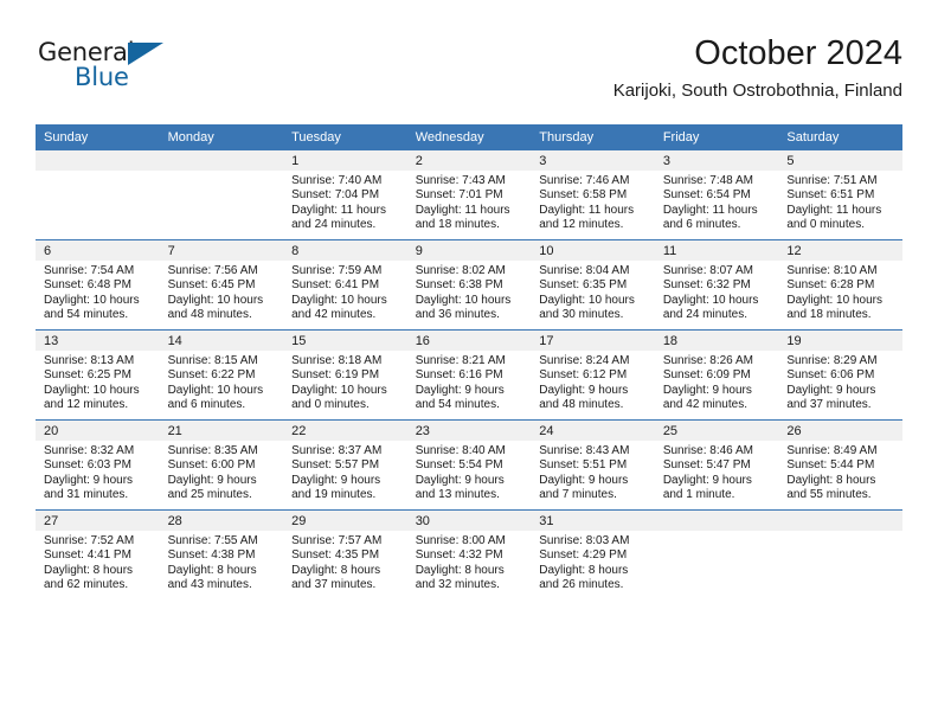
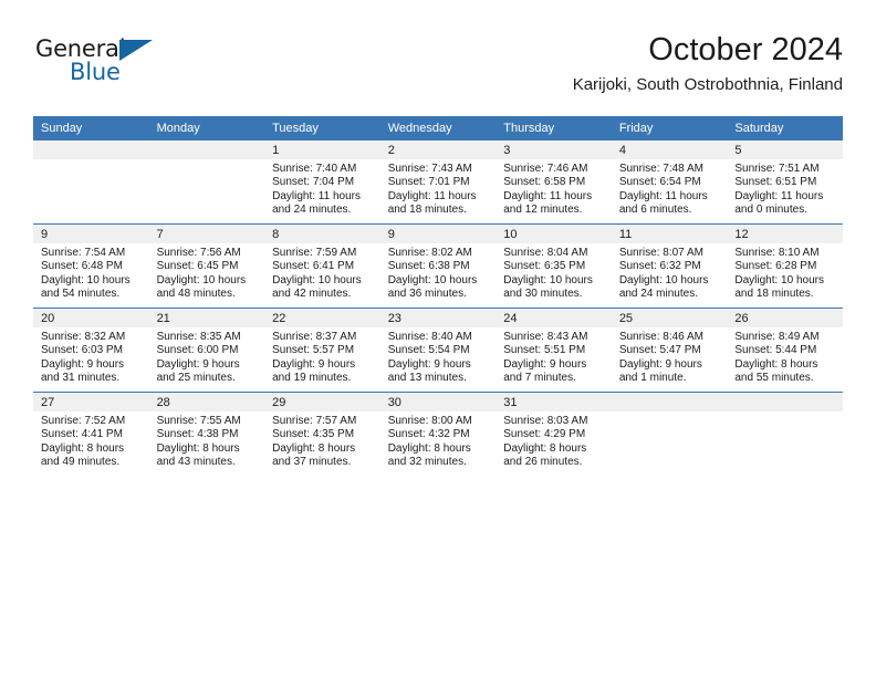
  General
  Blue
  October 2024
  Karijoki, South Ostrobothnia, Finland
  Sunday	Monday	Tuesday	Wednesday	Thursday	Friday	Saturday
- 		1 Sunrise: 7:40 AM Sunset: 7:04 PM Daylight: 11 hours and 24 minutes.	2 Sunrise: 7:43 AM Sunset: 7:01 PM Daylight: 11 hours and 18 minutes.	3 Sunrise: 7:46 AM Sunset: 6:58 PM Daylight: 11 hours and 12 minutes.	3 Sunrise: 7:48 AM Sunset: 6:54 PM Daylight: 11 hours and 6 minutes.	5 Sunrise: 7:51 AM Sunset: 6:51 PM Daylight: 11 hours and 0 minutes.
+ 		1 Sunrise: 7:40 AM Sunset: 7:04 PM Daylight: 11 hours and 24 minutes.	2 Sunrise: 7:43 AM Sunset: 7:01 PM Daylight: 11 hours and 18 minutes.	3 Sunrise: 7:46 AM Sunset: 6:58 PM Daylight: 11 hours and 12 minutes.	4 Sunrise: 7:48 AM Sunset: 6:54 PM Daylight: 11 hours and 6 minutes.	5 Sunrise: 7:51 AM Sunset: 6:51 PM Daylight: 11 hours and 0 minutes.
- 6 Sunrise: 7:54 AM Sunset: 6:48 PM Daylight: 10 hours and 54 minutes.	7 Sunrise: 7:56 AM Sunset: 6:45 PM Daylight: 10 hours and 48 minutes.	8 Sunrise: 7:59 AM Sunset: 6:41 PM Daylight: 10 hours and 42 minutes.	9 Sunrise: 8:02 AM Sunset: 6:38 PM Daylight: 10 hours and 36 minutes.	10 Sunrise: 8:04 AM Sunset: 6:35 PM Daylight: 10 hours and 30 minutes.	11 Sunrise: 8:07 AM Sunset: 6:32 PM Daylight: 10 hours and 24 minutes.	12 Sunrise: 8:10 AM Sunset: 6:28 PM Daylight: 10 hours and 18 minutes.
+ 9 Sunrise: 7:54 AM Sunset: 6:48 PM Daylight: 10 hours and 54 minutes.	7 Sunrise: 7:56 AM Sunset: 6:45 PM Daylight: 10 hours and 48 minutes.	8 Sunrise: 7:59 AM Sunset: 6:41 PM Daylight: 10 hours and 42 minutes.	9 Sunrise: 8:02 AM Sunset: 6:38 PM Daylight: 10 hours and 36 minutes.	10 Sunrise: 8:04 AM Sunset: 6:35 PM Daylight: 10 hours and 30 minutes.	11 Sunrise: 8:07 AM Sunset: 6:32 PM Daylight: 10 hours and 24 minutes.	12 Sunrise: 8:10 AM Sunset: 6:28 PM Daylight: 10 hours and 18 minutes.
- 13 Sunrise: 8:13 AM Sunset: 6:25 PM Daylight: 10 hours and 12 minutes.	14 Sunrise: 8:15 AM Sunset: 6:22 PM Daylight: 10 hours and 6 minutes.	15 Sunrise: 8:18 AM Sunset: 6:19 PM Daylight: 10 hours and 0 minutes.	16 Sunrise: 8:21 AM Sunset: 6:16 PM Daylight: 9 hours and 54 minutes.	17 Sunrise: 8:24 AM Sunset: 6:12 PM Daylight: 9 hours and 48 minutes.	18 Sunrise: 8:26 AM Sunset: 6:09 PM Daylight: 9 hours and 42 minutes.	19 Sunrise: 8:29 AM Sunset: 6:06 PM Daylight: 9 hours and 37 minutes.
  20 Sunrise: 8:32 AM Sunset: 6:03 PM Daylight: 9 hours and 31 minutes.	21 Sunrise: 8:35 AM Sunset: 6:00 PM Daylight: 9 hours and 25 minutes.	22 Sunrise: 8:37 AM Sunset: 5:57 PM Daylight: 9 hours and 19 minutes.	23 Sunrise: 8:40 AM Sunset: 5:54 PM Daylight: 9 hours and 13 minutes.	24 Sunrise: 8:43 AM Sunset: 5:51 PM Daylight: 9 hours and 7 minutes.	25 Sunrise: 8:46 AM Sunset: 5:47 PM Daylight: 9 hours and 1 minute.	26 Sunrise: 8:49 AM Sunset: 5:44 PM Daylight: 8 hours and 55 minutes.
- 27 Sunrise: 7:52 AM Sunset: 4:41 PM Daylight: 8 hours and 62 minutes.	28 Sunrise: 7:55 AM Sunset: 4:38 PM Daylight: 8 hours and 43 minutes.	29 Sunrise: 7:57 AM Sunset: 4:35 PM Daylight: 8 hours and 37 minutes.	30 Sunrise: 8:00 AM Sunset: 4:32 PM Daylight: 8 hours and 32 minutes.	31 Sunrise: 8:03 AM Sunset: 4:29 PM Daylight: 8 hours and 26 minutes.
+ 27 Sunrise: 7:52 AM Sunset: 4:41 PM Daylight: 8 hours and 49 minutes.	28 Sunrise: 7:55 AM Sunset: 4:38 PM Daylight: 8 hours and 43 minutes.	29 Sunrise: 7:57 AM Sunset: 4:35 PM Daylight: 8 hours and 37 minutes.	30 Sunrise: 8:00 AM Sunset: 4:32 PM Daylight: 8 hours and 32 minutes.	31 Sunrise: 8:03 AM Sunset: 4:29 PM Daylight: 8 hours and 26 minutes.
